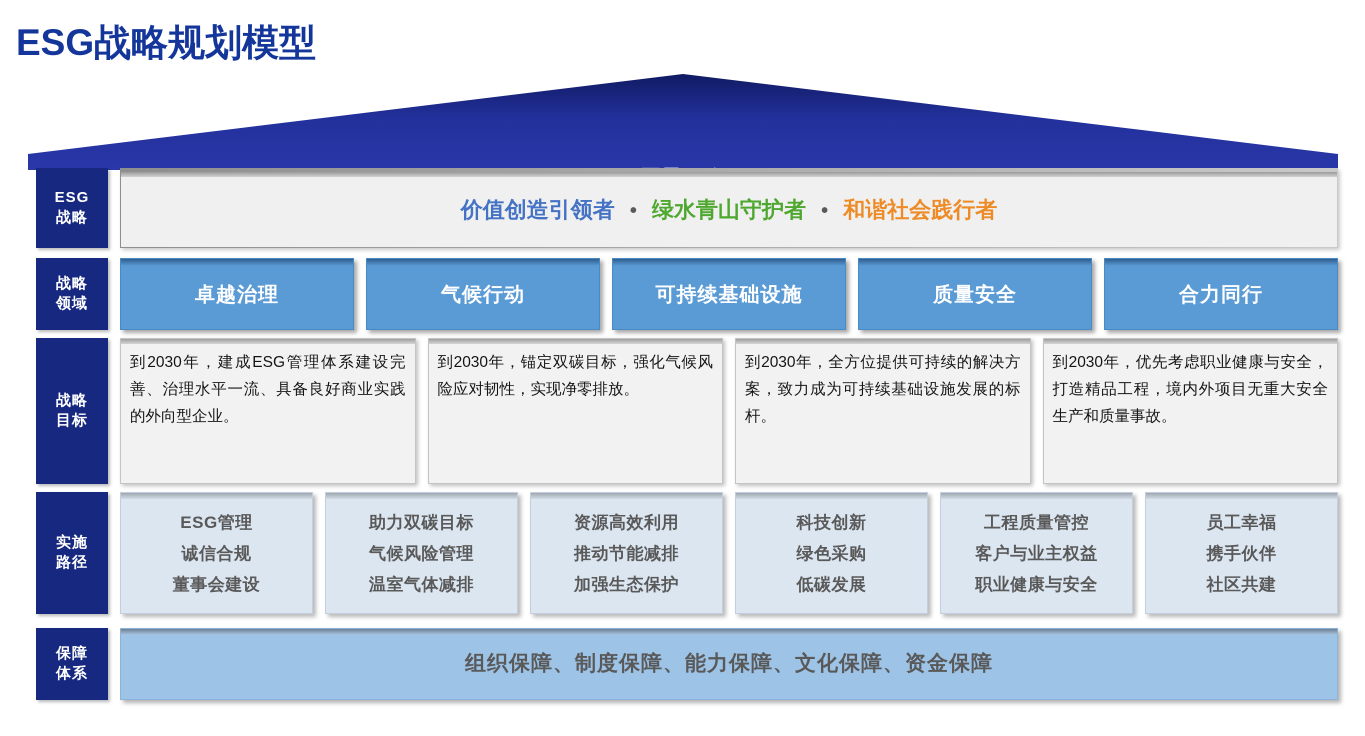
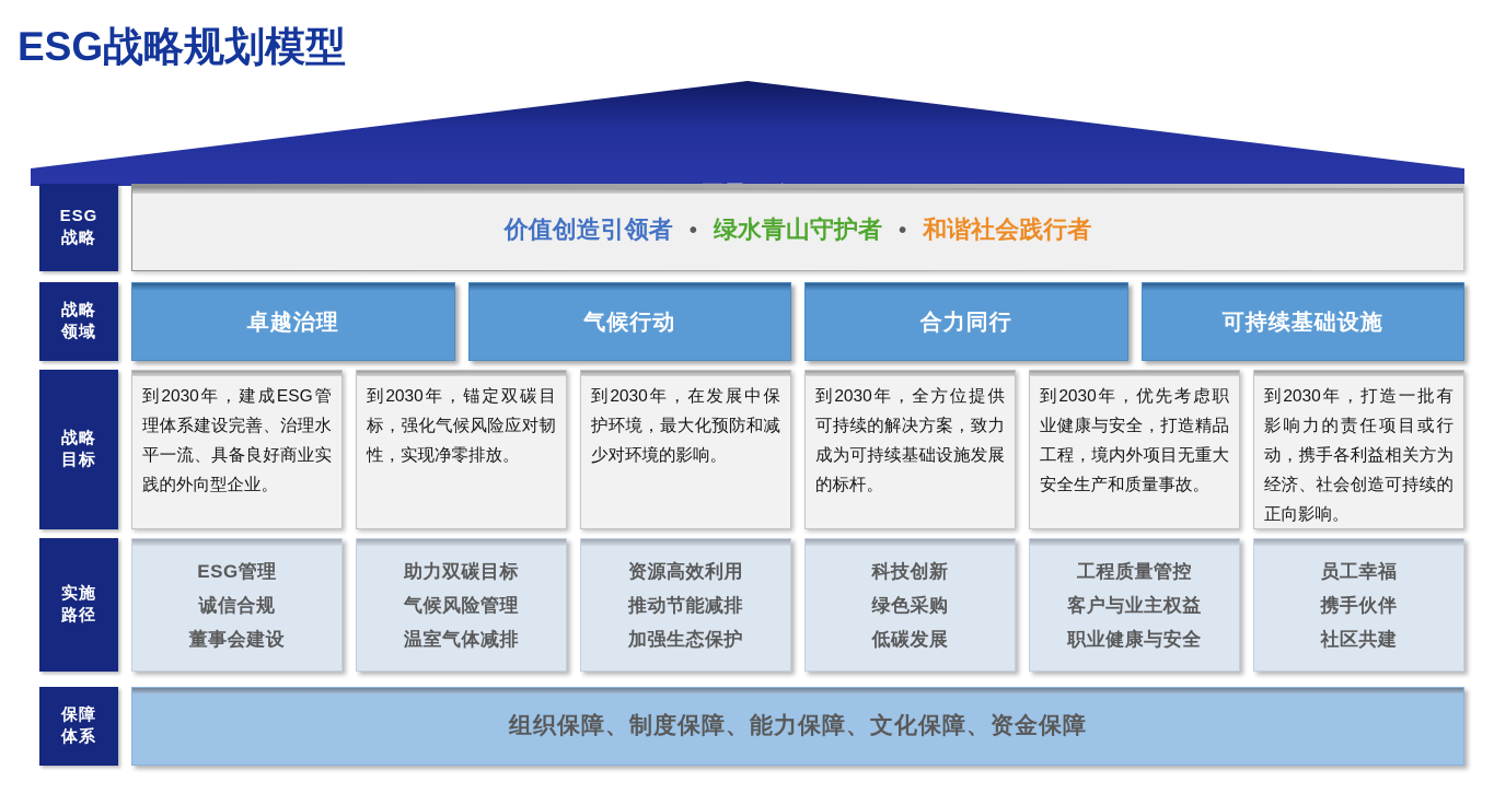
  ESG战略规划模型
  ESG
  战略
  价值创造引领者 • 绿水青山守护者 • 和谐社会践行者
  战略
  领域
  卓越治理
  气候行动
- 可持续基础设施
+ 合力同行
- 质量安全
- 合力同行
+ 可持续基础设施
  战略
  目标
  到2030年，建成ESG管理体系建设完善、治理水平一流、具备良好商业实践的外向型企业。
  到2030年，锚定双碳目标，强化气候风险应对韧性，实现净零排放。
+ 到2030年，在发展中保护环境，最大化预防和减少对环境的影响。
  到2030年，全方位提供可持续的解决方案，致力成为可持续基础设施发展的标杆。
  到2030年，优先考虑职业健康与安全，打造精品工程，境内外项目无重大安全生产和质量事故。
+ 到2030年，打造一批有影响力的责任项目或行动，携手各利益相关方为经济、社会创造可持续的正向影响。
  实施
  路径
  ESG管理
  诚信合规
  董事会建设
  助力双碳目标
  气候风险管理
  温室气体减排
  资源高效利用
  推动节能减排
  加强生态保护
  科技创新
  绿色采购
  低碳发展
  工程质量管控
  客户与业主权益
  职业健康与安全
  员工幸福
  携手伙伴
  社区共建
  保障
  体系
  组织保障、制度保障、能力保障、文化保障、资金保障
